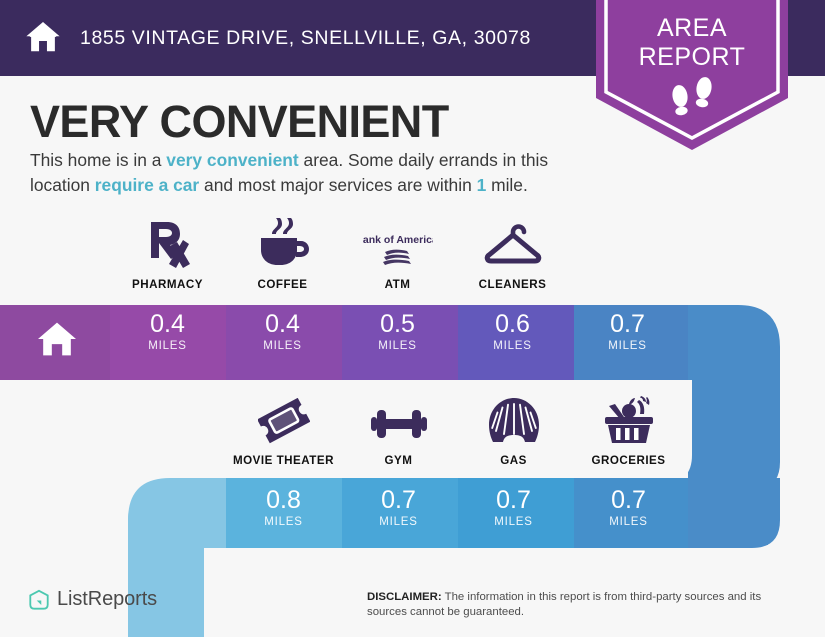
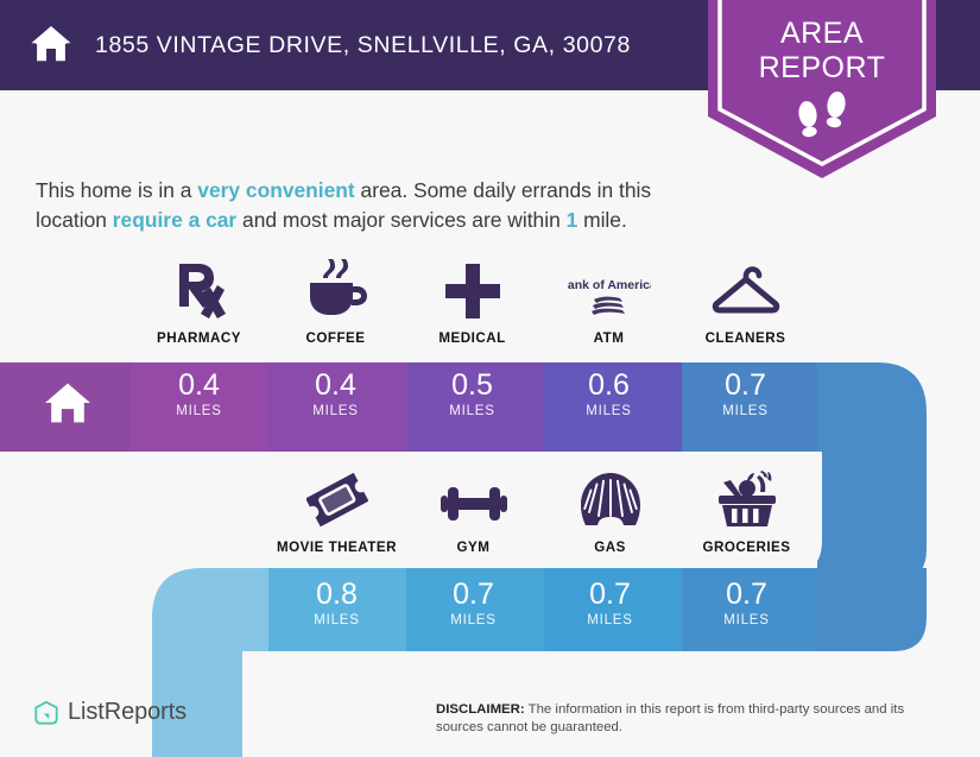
  1855 VINTAGE DRIVE, SNELLVILLE, GA, 30078
  AREA
  REPORT
- VERY CONVENIENT
  This home is in a very convenient area. Some daily errands in this location require a car and most major services are within 1 mile.
  PHARMACY
  COFFEE
+ MEDICAL
  ank of Americ
  ATM
  CLEANERS
  0.4
  MILES
  0.4
  MILES
  0.5
  MILES
  0.6
  MILES
  0.7
  MILES
  MOVIE THEATER
  GYM
  GAS
  GROCERIES
  0.8
  MILES
  0.7
  MILES
  0.7
  MILES
  0.7
  MILES
  ListReports
  DISCLAIMER: The information in this report is from third-party sources and its sources cannot be guaranteed.
